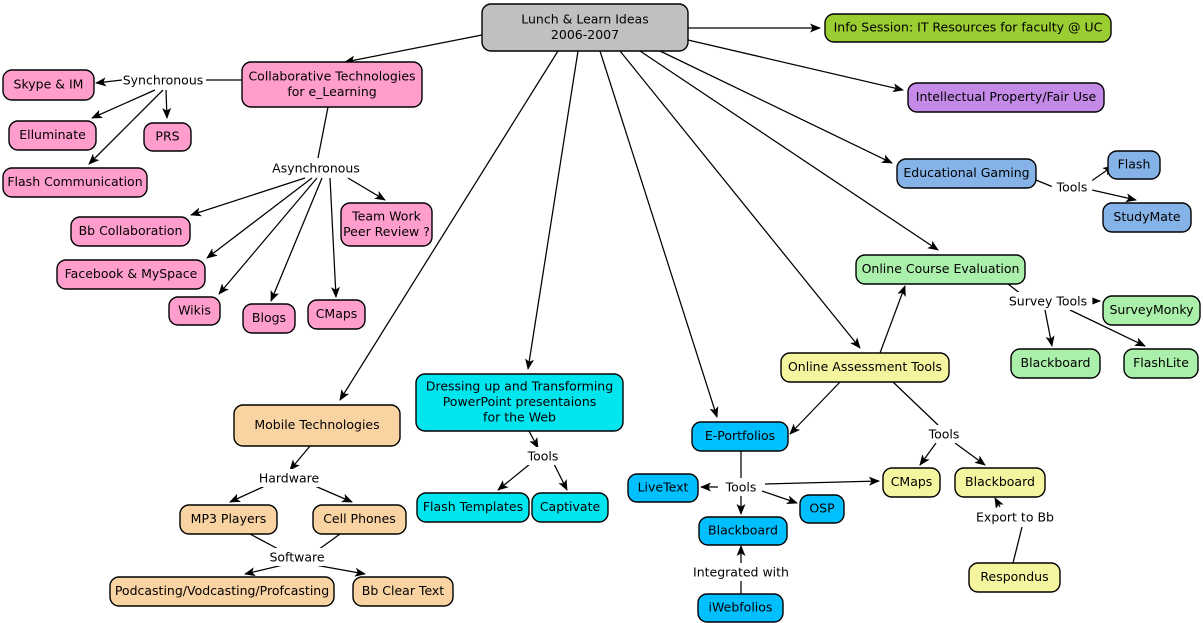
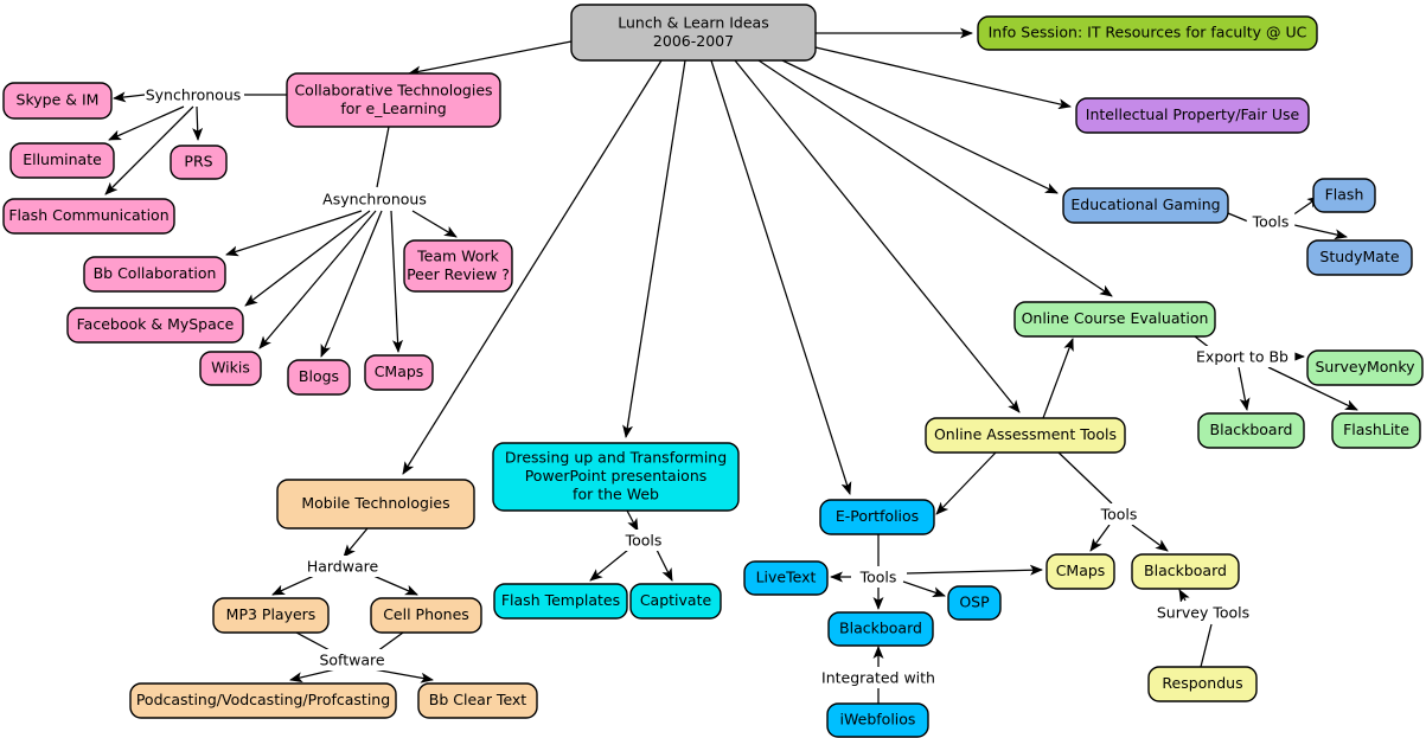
  Synchronous
  Asynchronous
  Hardware
  Software
  Tools
  Tools
  Tools
- Export to Bb
+ Survey Tools
  Integrated with
- Survey Tools
+ Export to Bb
  Tools
  Lunch & Learn Ideas
  2006-2007
  Info Session: IT Resources for faculty @ UC
  Intellectual Property/Fair Use
  Collaborative Technologies
  for e_Learning
  Skype & IM
  Elluminate
  PRS
  Flash Communication
  Bb Collaboration
  Facebook & MySpace
  Wikis
  Blogs
  CMaps
  Team Work
  Peer Review ?
  Mobile Technologies
  MP3 Players
  Cell Phones
  Podcasting/Vodcasting/Profcasting
  Bb Clear Text
  Dressing up and Transforming
  PowerPoint presentaions
  for the Web
  Flash Templates
  Captivate
  E-Portfolios
  LiveText
  OSP
  Blackboard
  iWebfolios
  Online Assessment Tools
  CMaps
  Blackboard
  Respondus
  Online Course Evaluation
  SurveyMonky
  Blackboard
  FlashLite
  Educational Gaming
  Flash
  StudyMate
